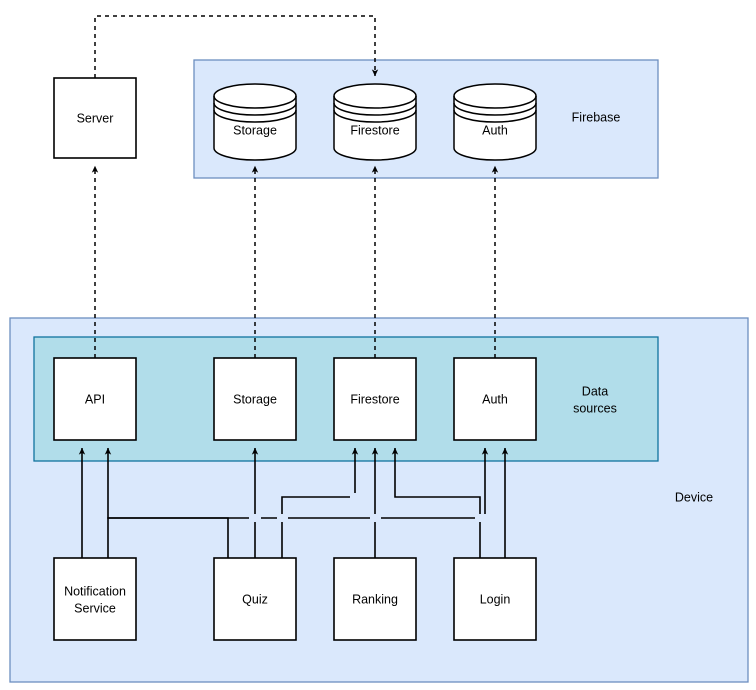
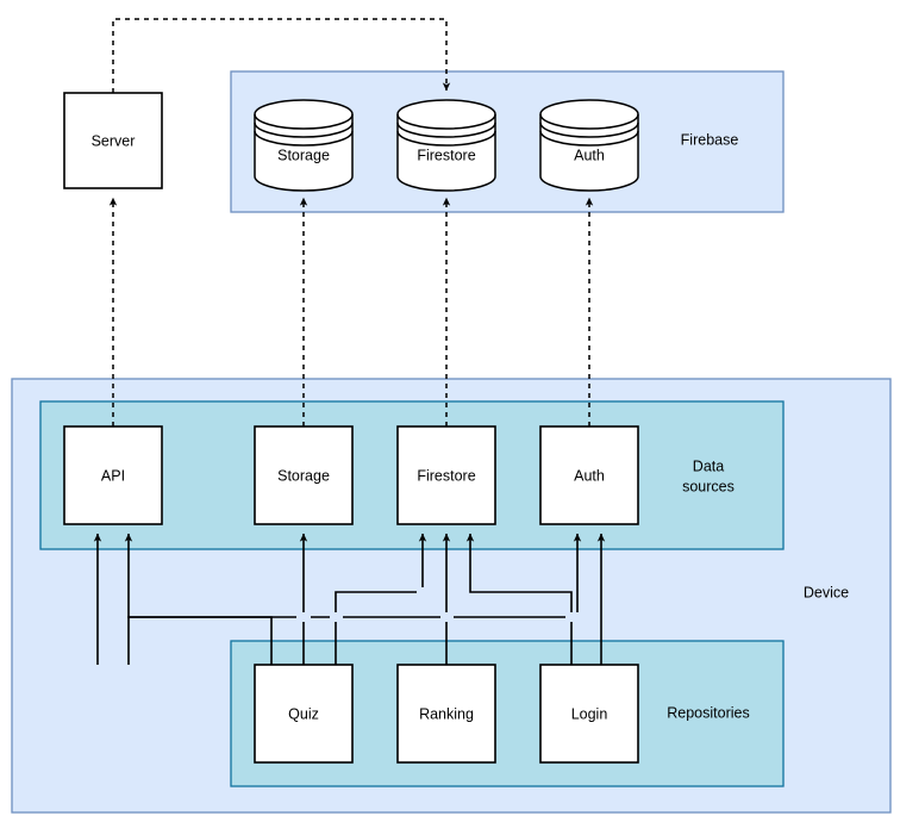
  Firebase
  Device
  Data
  sources
+ Repositories
  Server
  Storage
  Firestore
  Auth
  API
  Storage
  Firestore
  Auth
- Notification
- Service
  Quiz
  Ranking
  Login
